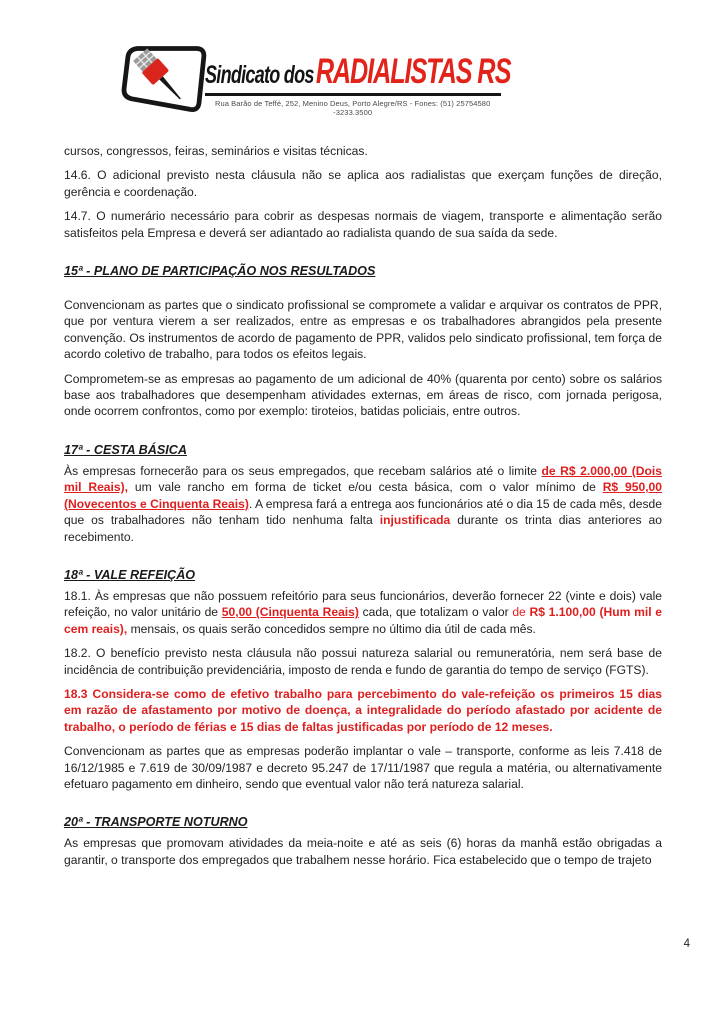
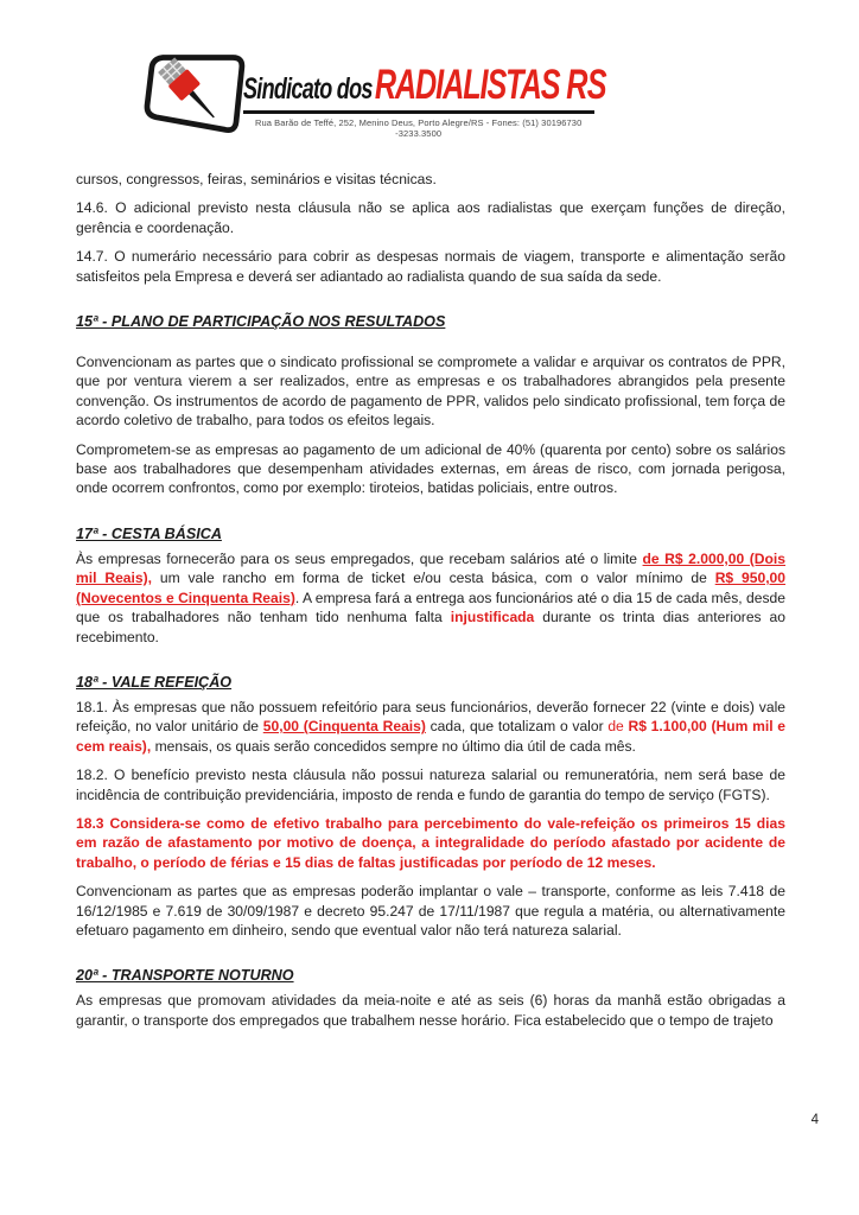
  Sindicato dos
  RADIALISTAS
  RS
- Rua Barão de Teffé, 252, Menino Deus, Porto Alegre/RS - Fones: (51) 25754580 -3233.3500
+ Rua Barão de Teffé, 252, Menino Deus, Porto Alegre/RS - Fones: (51) 30196730 -3233.3500
  cursos, congressos, feiras, seminários e visitas técnicas.
  14.6. O adicional previsto nesta cláusula não se aplica aos radialistas que exerçam funções de direção, gerência e coordenação.
  14.7. O numerário necessário para cobrir as despesas normais de viagem, transporte e alimentação serão satisfeitos pela Empresa e deverá ser adiantado ao radialista quando de sua saída da sede.
  15ª - PLANO DE PARTICIPAÇÃO NOS RESULTADOS
  Convencionam as partes que o sindicato profissional se compromete a validar e arquivar os contratos de PPR, que por ventura vierem a ser realizados, entre as empresas e os trabalhadores abrangidos pela presente convenção. Os instrumentos de acordo de pagamento de PPR, validos pelo sindicato profissional, tem força de acordo coletivo de trabalho, para todos os efeitos legais.
  Comprometem-se as empresas ao pagamento de um adicional de 40% (quarenta por cento) sobre os salários base aos trabalhadores que desempenham atividades externas, em áreas de risco, com jornada perigosa, onde ocorrem confrontos, como por exemplo: tiroteios, batidas policiais, entre outros.
  17ª - CESTA BÁSICA
  Às empresas fornecerão para os seus empregados, que recebam salários até o limite de R$ 2.000,00 (Dois mil Reais), um vale rancho em forma de ticket e/ou cesta básica, com o valor mínimo de R$ 950,00 (Novecentos e Cinquenta Reais). A empresa fará a entrega aos funcionários até o dia 15 de cada mês, desde que os trabalhadores não tenham tido nenhuma falta injustificada durante os trinta dias anteriores ao recebimento.
  18ª - VALE REFEIÇÃO
  18.1. Às empresas que não possuem refeitório para seus funcionários, deverão fornecer 22 (vinte e dois) vale refeição, no valor unitário de 50,00 (Cinquenta Reais) cada, que totalizam o valor de R$ 1.100,00 (Hum mil e cem reais), mensais, os quais serão concedidos sempre no último dia útil de cada mês.
  18.2. O benefício previsto nesta cláusula não possui natureza salarial ou remuneratória, nem será base de incidência de contribuição previdenciária, imposto de renda e fundo de garantia do tempo de serviço (FGTS).
  18.3 Considera-se como de efetivo trabalho para percebimento do vale-refeição os primeiros 15 dias em razão de afastamento por motivo de doença, a integralidade do período afastado por acidente de trabalho, o período de férias e 15 dias de faltas justificadas por período de 12 meses.
  Convencionam as partes que as empresas poderão implantar o vale – transporte, conforme as leis 7.418 de 16/12/1985 e 7.619 de 30/09/1987 e decreto 95.247 de 17/11/1987 que regula a matéria, ou alternativamente efetuaro pagamento em dinheiro, sendo que eventual valor não terá natureza salarial.
  20ª - TRANSPORTE NOTURNO
  As empresas que promovam atividades da meia-noite e até as seis (6) horas da manhã estão obrigadas a garantir, o transporte dos empregados que trabalhem nesse horário. Fica estabelecido que o tempo de trajeto
  4
